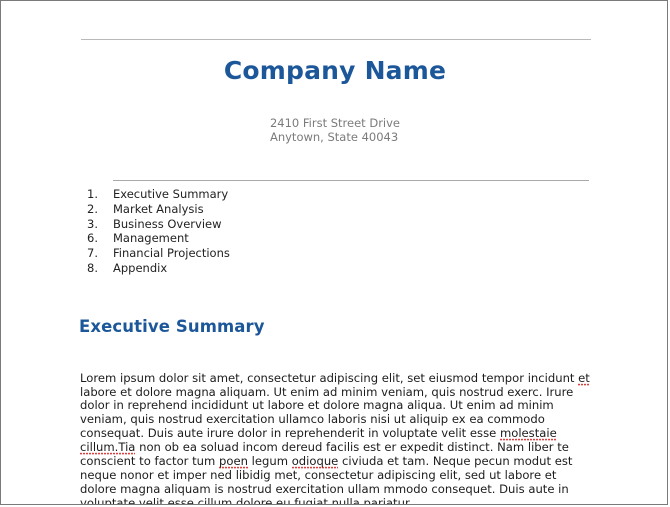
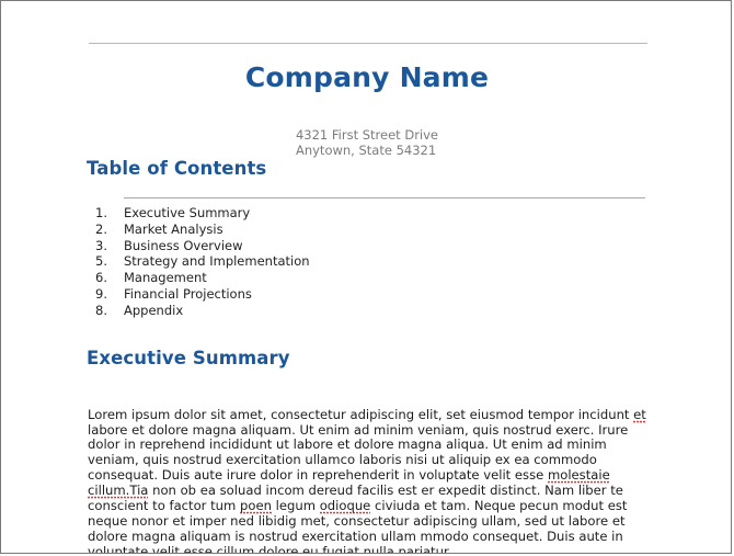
  Company Name
- 2410 First Street Drive
+ 4321 First Street Drive
- Anytown, State 40043
+ Anytown, State 54321
+ Table of Contents
  1. Executive Summary
  2. Market Analysis
  3. Business Overview
+ 5. Strategy and Implementation
  6. Management
- 7. Financial Projections
+ 9. Financial Projections
  8. Appendix
  Executive Summary
- Lorem ipsum dolor sit amet, consectetur adipiscing elit, set eiusmod tempor incidunt et labore et dolore magna aliquam. Ut enim ad minim veniam, quis nostrud exerc. Irure dolor in reprehend incididunt ut labore et dolore magna aliqua. Ut enim ad minim veniam, quis nostrud exercitation ullamco laboris nisi ut aliquip ex ea commodo consequat. Duis aute irure dolor in reprehenderit in voluptate velit esse molestaie cillum.Tia non ob ea soluad incom dereud facilis est er expedit distinct. Nam liber te conscient to factor tum poen legum odioque civiuda et tam. Neque pecun modut est neque nonor et imper ned libidig met, consectetur adipiscing elit, sed ut labore et dolore magna aliquam is nostrud exercitation ullam mmodo consequet. Duis aute in voluptate velit esse cillum dolore eu fugiat nulla pariatur.
+ Lorem ipsum dolor sit amet, consectetur adipiscing elit, set eiusmod tempor incidunt et labore et dolore magna aliquam. Ut enim ad minim veniam, quis nostrud exerc. Irure dolor in reprehend incididunt ut labore et dolore magna aliqua. Ut enim ad minim veniam, quis nostrud exercitation ullamco laboris nisi ut aliquip ex ea commodo consequat. Duis aute irure dolor in reprehenderit in voluptate velit esse molestaie cillum.Tia non ob ea soluad incom dereud facilis est er expedit distinct. Nam liber te conscient to factor tum poen legum odioque civiuda et tam. Neque pecun modut est neque nonor et imper ned libidig met, consectetur adipiscing ullam, sed ut labore et dolore magna aliquam is nostrud exercitation ullam mmodo consequet. Duis aute in voluptate velit esse cillum dolore eu fugiat nulla pariatur.
